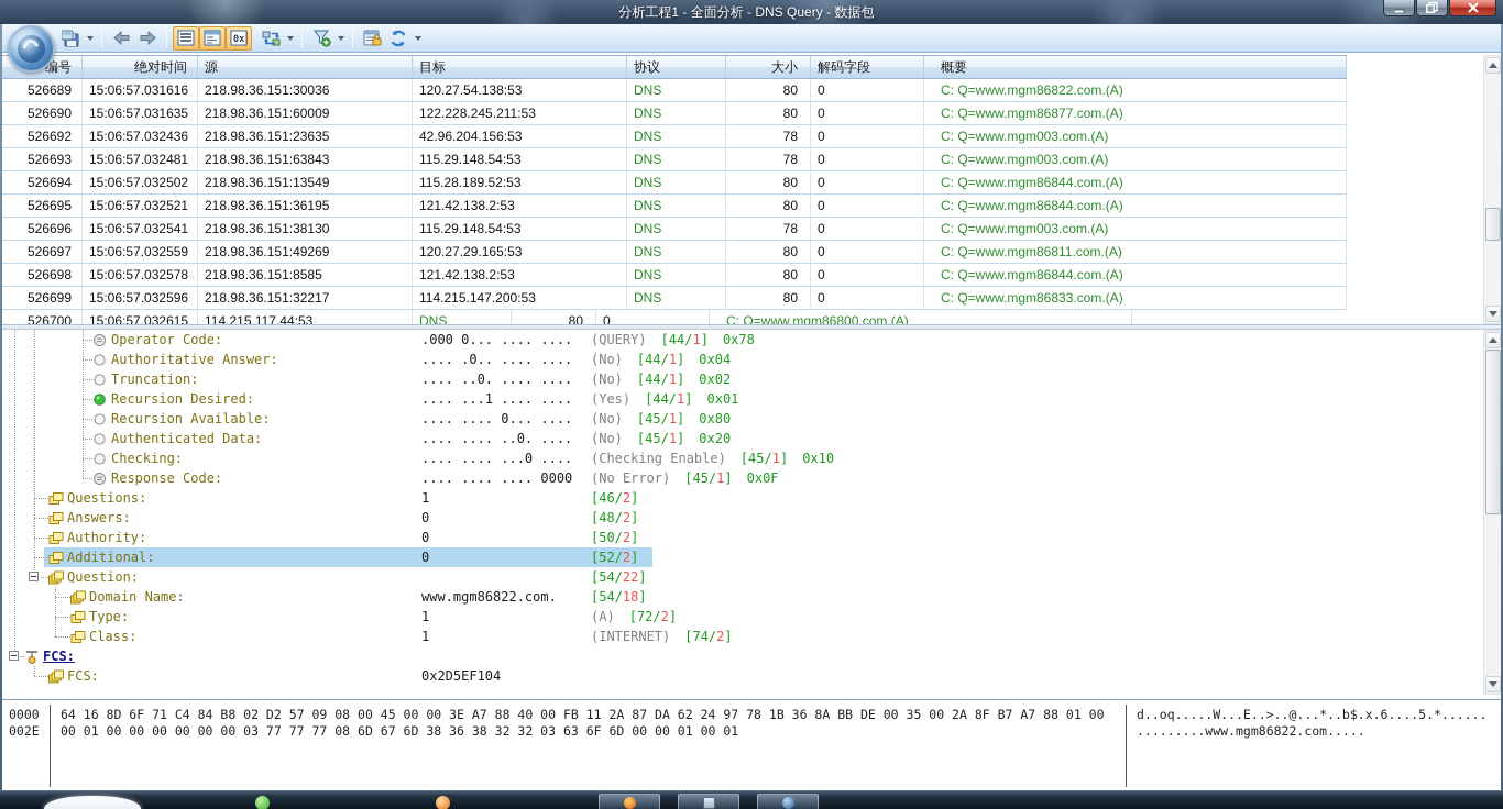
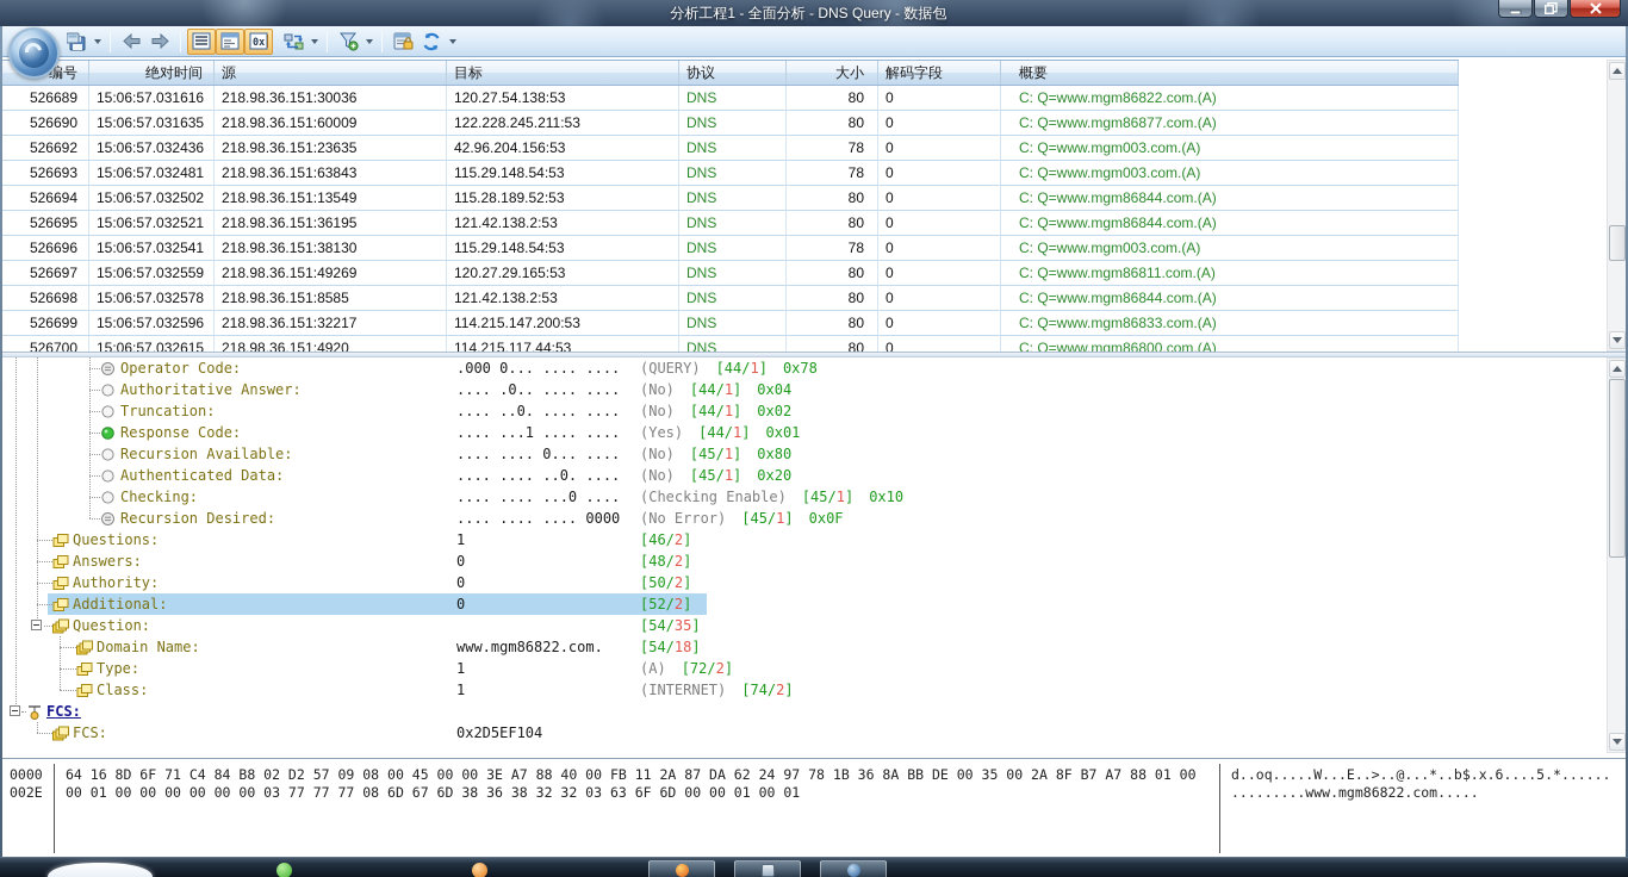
  分析工程1 - 全面分析 - DNS Query - 数据包
  0x
  编号
  绝对时间
  源
  目标
  协议
  大小
  解码字段
  概要
  526689
  15:06:57.031616
  218.98.36.151:30036
  120.27.54.138:53
  DNS
  80
  0
  C: Q=www.mgm86822.com.(A)
  526690
  15:06:57.031635
  218.98.36.151:60009
  122.228.245.211:53
  DNS
  80
  0
  C: Q=www.mgm86877.com.(A)
  526692
  15:06:57.032436
  218.98.36.151:23635
  42.96.204.156:53
  DNS
  78
  0
  C: Q=www.mgm003.com.(A)
  526693
  15:06:57.032481
  218.98.36.151:63843
  115.29.148.54:53
  DNS
  78
  0
  C: Q=www.mgm003.com.(A)
  526694
  15:06:57.032502
  218.98.36.151:13549
  115.28.189.52:53
  DNS
  80
  0
  C: Q=www.mgm86844.com.(A)
  526695
  15:06:57.032521
  218.98.36.151:36195
  121.42.138.2:53
  DNS
  80
  0
  C: Q=www.mgm86844.com.(A)
  526696
  15:06:57.032541
  218.98.36.151:38130
  115.29.148.54:53
  DNS
  78
  0
  C: Q=www.mgm003.com.(A)
  526697
  15:06:57.032559
  218.98.36.151:49269
  120.27.29.165:53
  DNS
  80
  0
  C: Q=www.mgm86811.com.(A)
  526698
  15:06:57.032578
  218.98.36.151:8585
  121.42.138.2:53
  DNS
  80
  0
  C: Q=www.mgm86844.com.(A)
  526699
  15:06:57.032596
  218.98.36.151:32217
  114.215.147.200:53
  DNS
  80
  0
  C: Q=www.mgm86833.com.(A)
  526700
  15:06:57.032615
+ 218.98.36.151:4920
  114.215.117.44:53
  DNS
  80
  0
  C: Q=www.mgm86800.com.(A)
  Operator Code:
  .000 0... .... ....
  (QUERY)
  [44/1]
  0x78
  Authoritative Answer:
  .... .0.. .... ....
  (No)
  [44/1]
  0x04
  Truncation:
  .... ..0. .... ....
  (No)
  [44/1]
  0x02
- Recursion Desired:
+ Response Code:
  .... ...1 .... ....
  (Yes)
  [44/1]
  0x01
  Recursion Available:
  .... .... 0... ....
  (No)
  [45/1]
  0x80
  Authenticated Data:
  .... .... ..0. ....
  (No)
  [45/1]
  0x20
  Checking:
  .... .... ...0 ....
  (Checking Enable)
  [45/1]
  0x10
- Response Code:
+ Recursion Desired:
  .... .... .... 0000
  (No Error)
  [45/1]
  0x0F
  Questions:
  1
  [46/2]
  Answers:
  0
  [48/2]
  Authority:
  0
  [50/2]
  Additional:
  0
  [52/2]
  Question:
- [54/22]
+ [54/35]
  Domain Name:
  www.mgm86822.com.
  [54/18]
  Type:
  1
  (A)
  [72/2]
  Class:
  1
  (INTERNET)
  [74/2]
  FCS:
  FCS:
  0x2D5EF104
  0000
  002E
  64 16 8D 6F 71 C4 84 B8 02 D2 57 09 08 00 45 00 00 3E A7 88 40 00 FB 11 2A 87 DA 62 24 97 78 1B 36 8A BB DE 00 35 00 2A 8F B7 A7 88 01 00
  00 01 00 00 00 00 00 00 03 77 77 77 08 6D 67 6D 38 36 38 32 32 03 63 6F 6D 00 00 01 00 01
  d..oq.....W...E..>..@...*..b$.x.6....5.*......
  .........www.mgm86822.com.....
